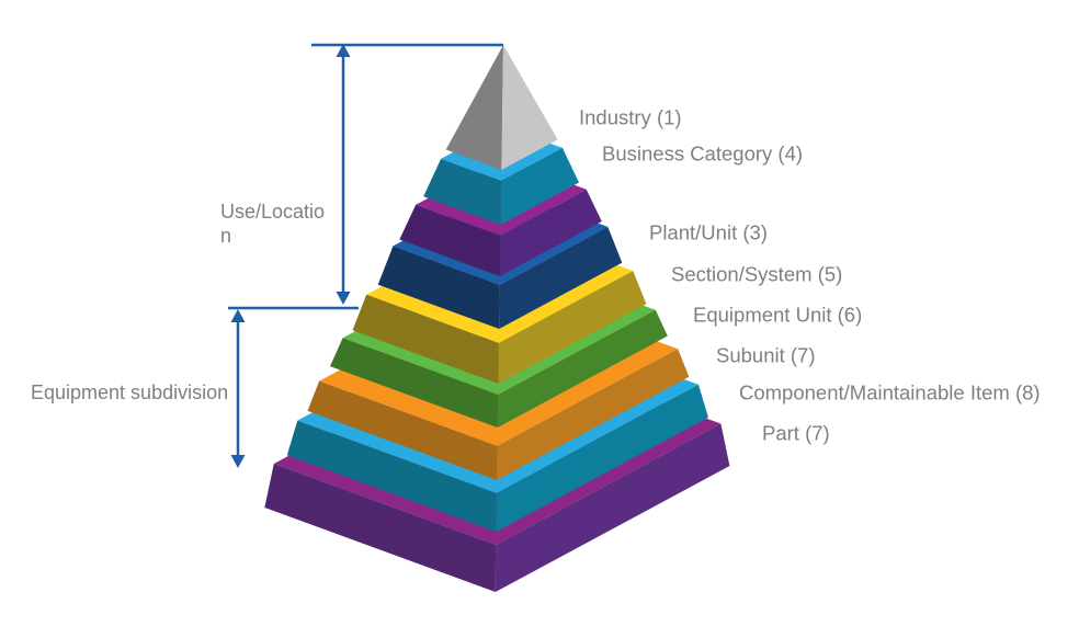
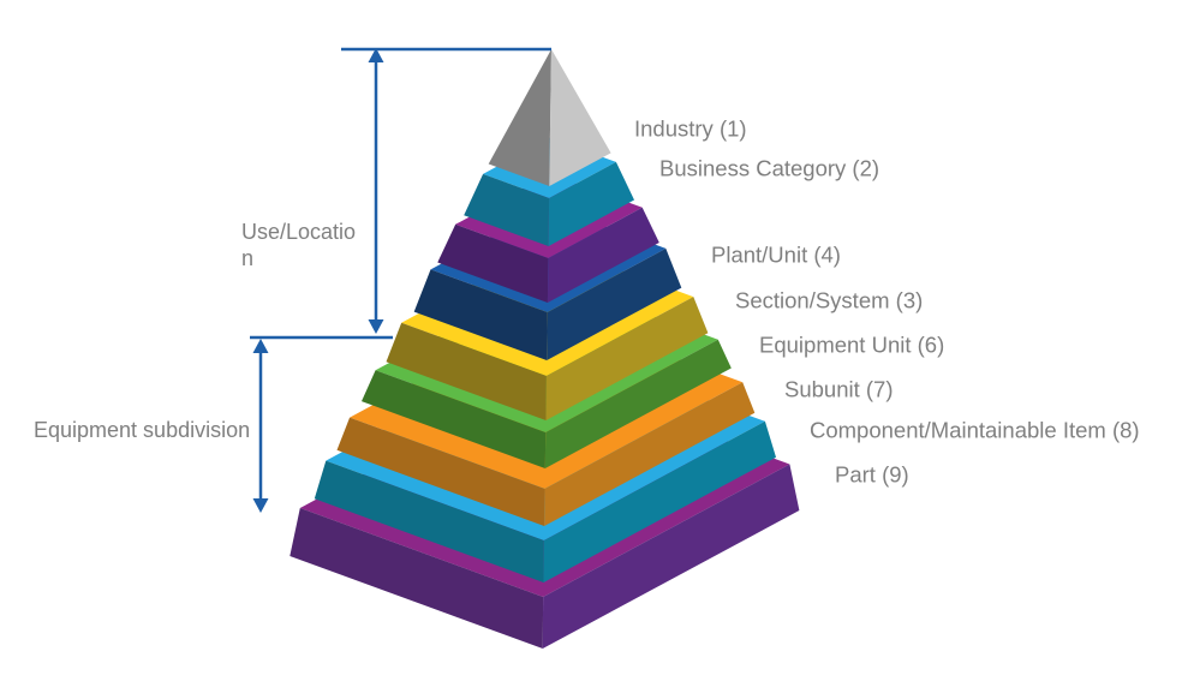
  Industry (1)
- Business Category (4)
+ Business Category (2)
- Plant/Unit (3)
+ Plant/Unit (4)
- Section/System (5)
+ Section/System (3)
  Equipment Unit (6)
  Subunit (7)
  Component/Maintainable Item (8)
- Part (7)
+ Part (9)
  Use/Locatio
  n
  Equipment subdivision
